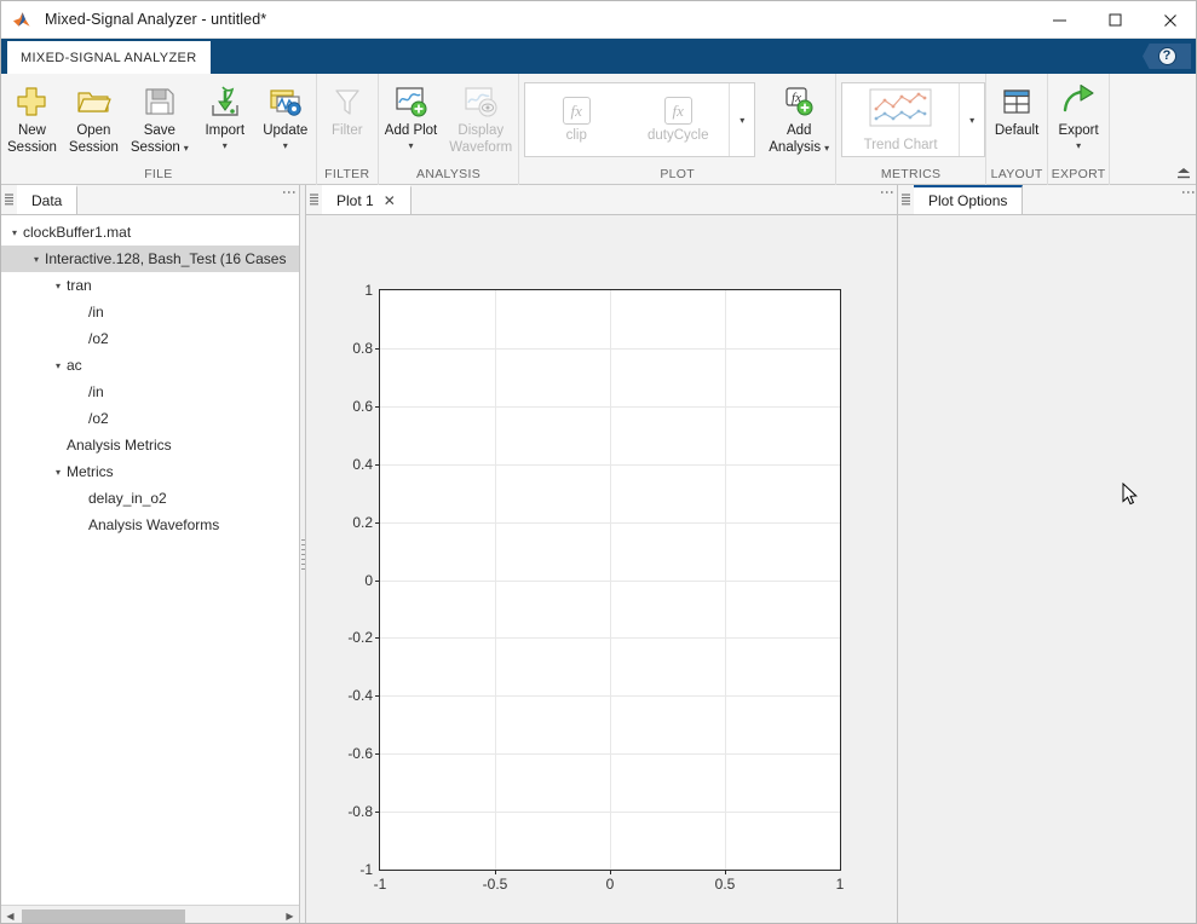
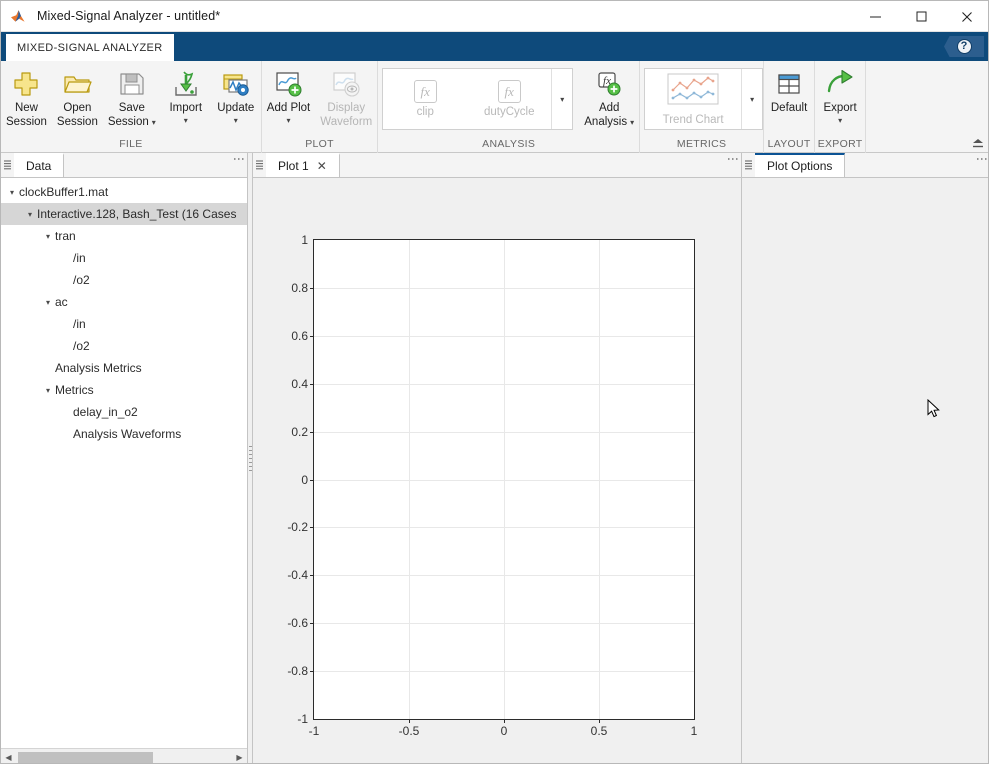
  Mixed-Signal Analyzer - untitled*
  MIXED-SIGNAL ANALYZER
  ?
  New
  Session
  Open
  Session
  Save
  Session ▾
  Import
  ▾
  Update
  ▾
  FILE
- Filter
- FILTER
  Add Plot
  ▾
  Display
  Waveform
- ANALYSIS
+ PLOT
  fx
  clip
  fx
  dutyCycle
  ▾
  fx
  Add
  Analysis ▾
- PLOT
+ ANALYSIS
  Trend Chart
  ▾
  METRICS
  Default
  LAYOUT
  Export
  ▾
  EXPORT
  Data
  ▾
  clockBuffer1.mat
  ▾
  Interactive.128, Bash_Test (16 Cases
  ▾
  tran
  /in
  /o2
  ▾
  ac
  /in
  /o2
  Analysis Metrics
  ▾
  Metrics
  delay_in_o2
  Analysis Waveforms
  ◀
  ▶
  Plot 1
  ✕
  -1
  -0.8
  -0.6
  -0.4
  -0.2
  0
  0.2
  0.4
  0.6
  0.8
  1
  -1
  -0.5
  0
  0.5
  1
  Plot Options
